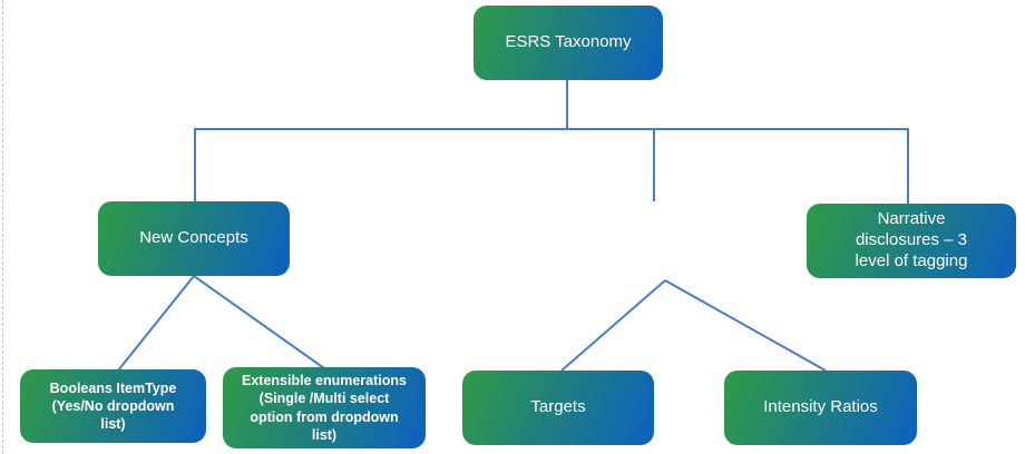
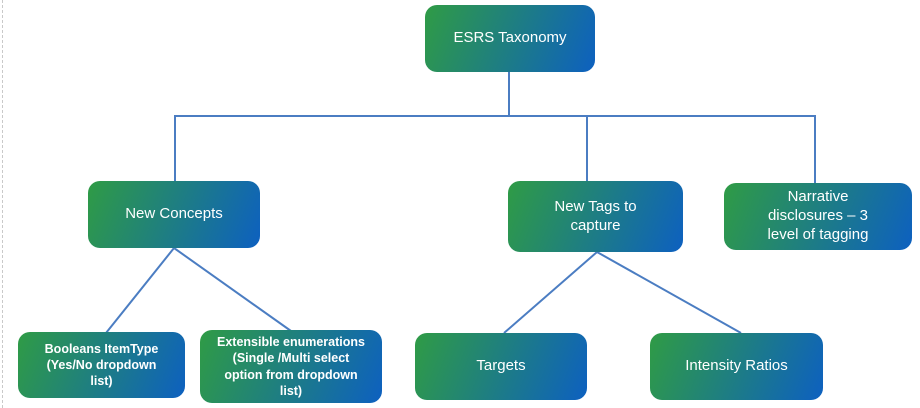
  ESRS Taxonomy
  New Concepts
+ New Tags to
+ capture
  Narrative
  disclosures – 3
  level of tagging
  Booleans ItemType
  (Yes/No dropdown
  list)
  Extensible enumerations
  (Single /Multi select
  option from dropdown
  list)
  Targets
  Intensity Ratios
